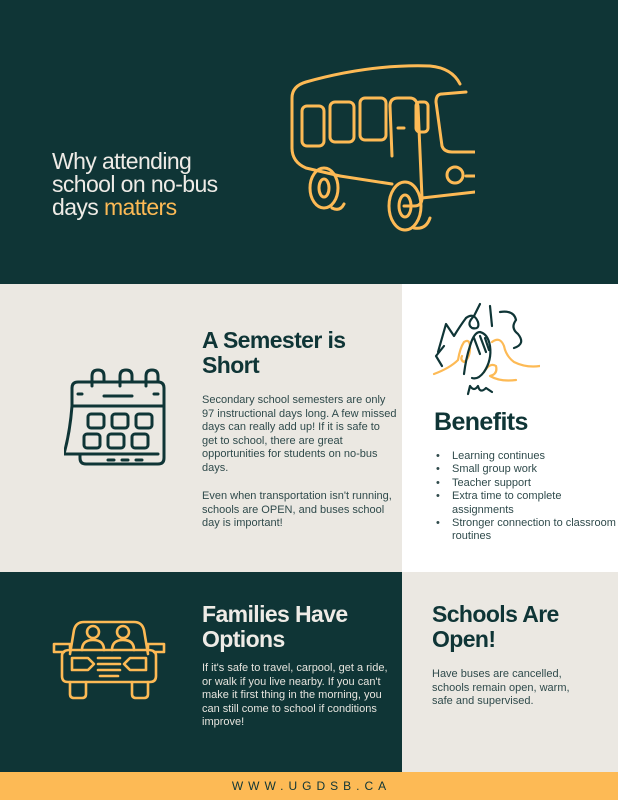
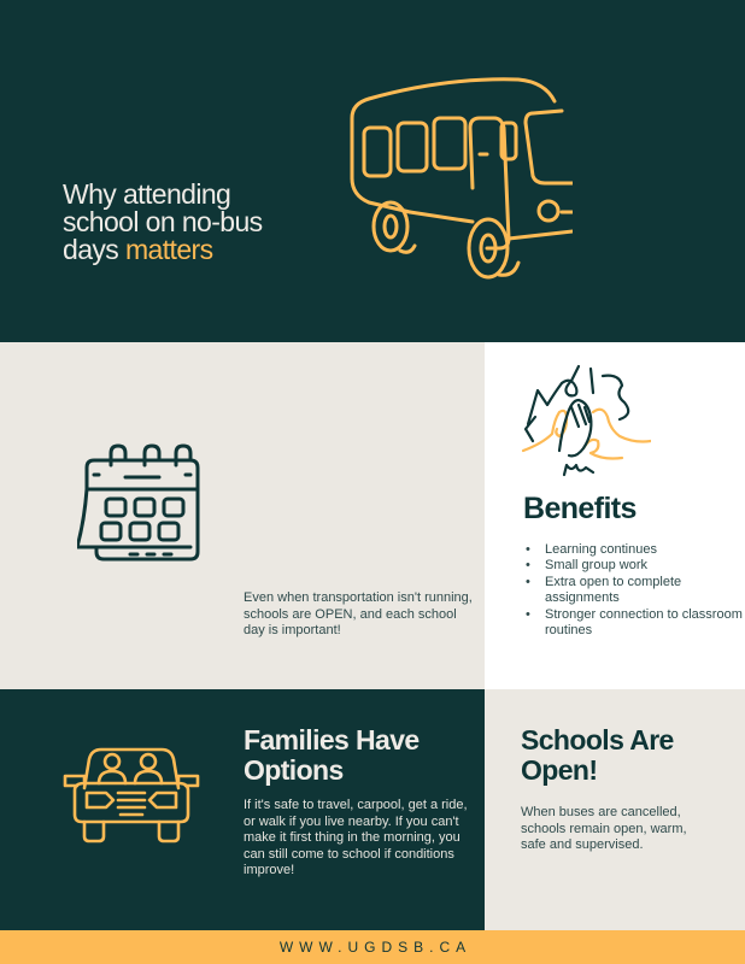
  Why attending
  school on no-bus
  days matters
- A Semester is Short
- Secondary school semesters are only 97 instructional days long. A few missed days can really add up! If it is safe to get to school, there are great opportunities for students on no-bus days.
- Even when transportation isn't running, schools are OPEN, and buses school day is important!
+ Even when transportation isn't running, schools are OPEN, and each school day is important!
  Benefits
  Learning continues
  Small group work
- Teacher support
- Extra time to complete assignments
+ Extra open to complete assignments
  Stronger connection to classroom routines
  Families Have Options
  If it's safe to travel, carpool, get a ride, or walk if you live nearby. If you can't make it first thing in the morning, you can still come to school if conditions improve!
  Schools Are Open!
- Have buses are cancelled, schools remain open, warm, safe and supervised.
+ When buses are cancelled, schools remain open, warm, safe and supervised.
  WWW.UGDSB.CA
